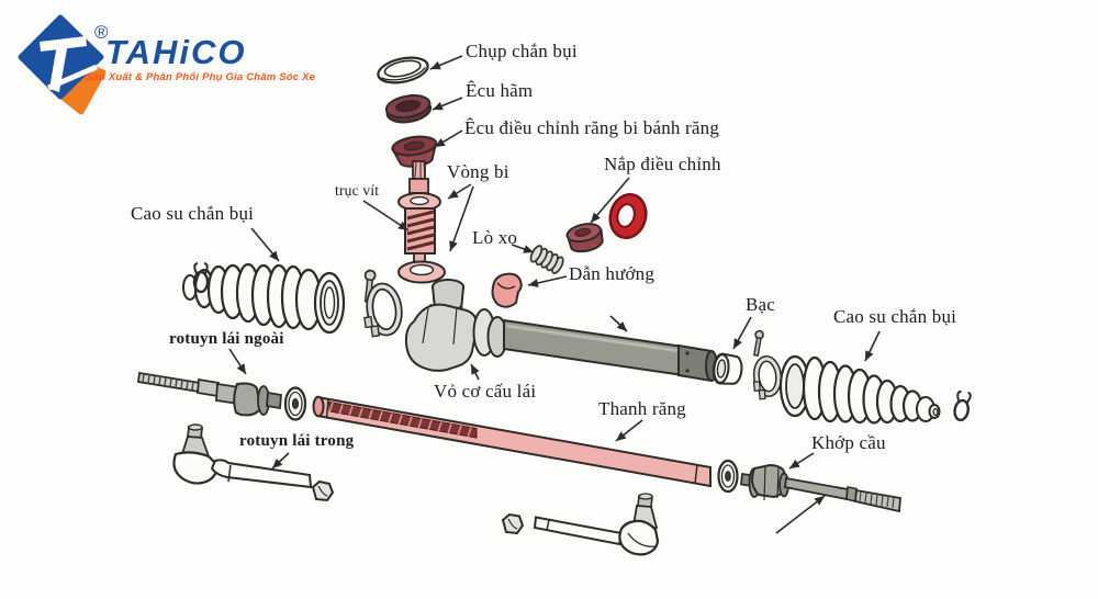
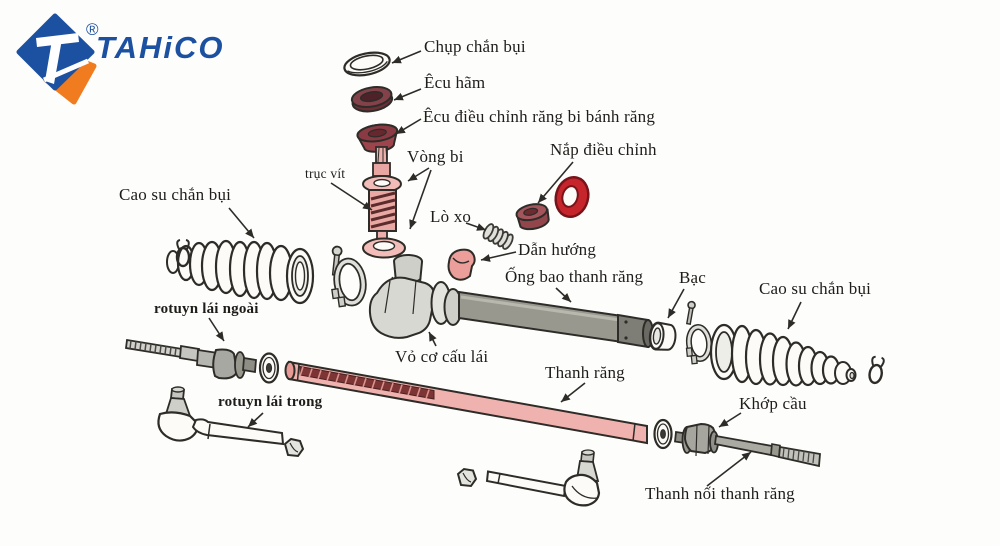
  ®
  TAHiCO
- Sản Xuất & Phân Phối Phụ Gia Chăm Sóc Xe
  Chụp chắn bụi
  Êcu hãm
  Êcu điều chỉnh răng bi bánh răng
  Nắp điều chỉnh
  Vòng bi
  trục vít
  Lò xo
  Dẫn hướng
+ Ống bao thanh răng
  Bạc
  Cao su chắn bụi
  Cao su chắn bụi
  rotuyn lái ngoài
  Vỏ cơ cấu lái
  Thanh răng
  rotuyn lái trong
  Khớp cầu
+ Thanh nối thanh răng
